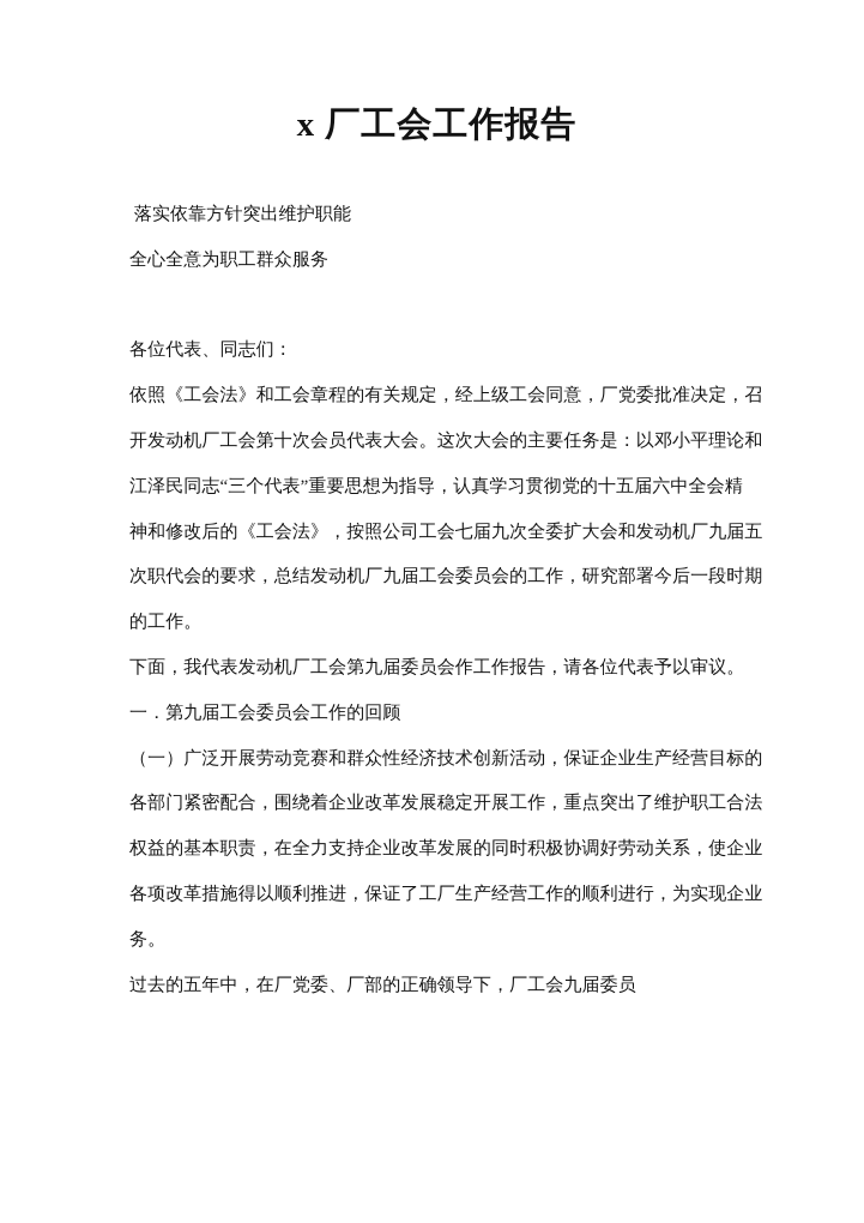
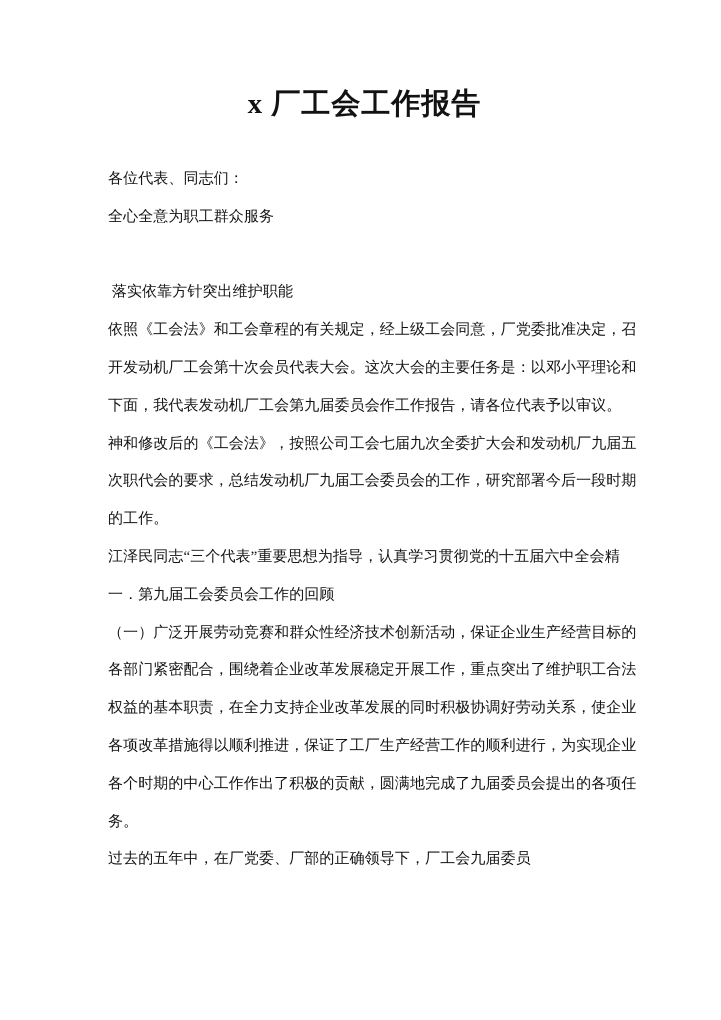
  x 厂工会工作报告
- 落实依靠方针突出维护职能
+ 各位代表、同志们：
  全心全意为职工群众服务
- 各位代表、同志们：
+ 落实依靠方针突出维护职能
  依照《工会法》和工会章程的有关规定，经上级工会同意，厂党委批准决定，召
  开发动机厂工会第十次会员代表大会。这次大会的主要任务是：以邓小平理论和
- 江泽民同志“三个代表”重要思想为指导，认真学习贯彻党的十五届六中全会精
+ 下面，我代表发动机厂工会第九届委员会作工作报告，请各位代表予以审议。
  神和修改后的《工会法》，按照公司工会七届九次全委扩大会和发动机厂九届五
  次职代会的要求，总结发动机厂九届工会委员会的工作，研究部署今后一段时期
  的工作。
- 下面，我代表发动机厂工会第九届委员会作工作报告，请各位代表予以审议。
+ 江泽民同志“三个代表”重要思想为指导，认真学习贯彻党的十五届六中全会精
  一．第九届工会委员会工作的回顾
  （一）广泛开展劳动竞赛和群众性经济技术创新活动，保证企业生产经营目标的
  各部门紧密配合，围绕着企业改革发展稳定开展工作，重点突出了维护职工合法
  权益的基本职责，在全力支持企业改革发展的同时积极协调好劳动关系，使企业
  各项改革措施得以顺利推进，保证了工厂生产经营工作的顺利进行，为实现企业
+ 各个时期的中心工作作出了积极的贡献，圆满地完成了九届委员会提出的各项任
  务。
  过去的五年中，在厂党委、厂部的正确领导下，厂工会九届委员
